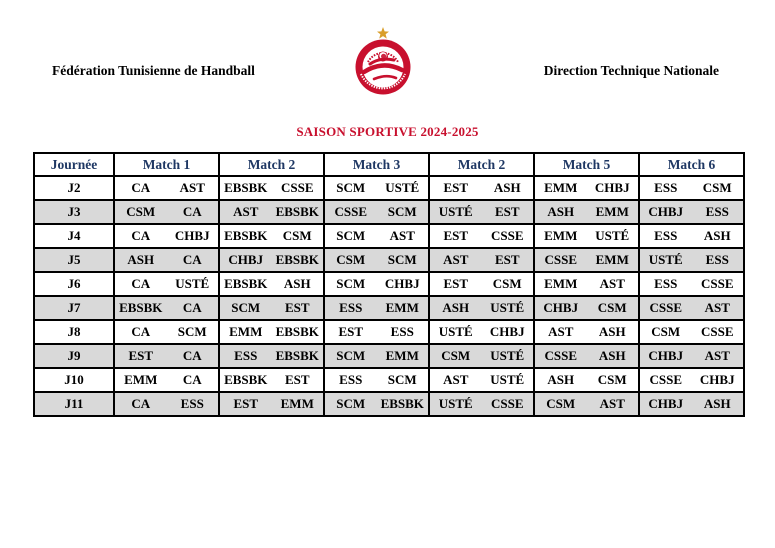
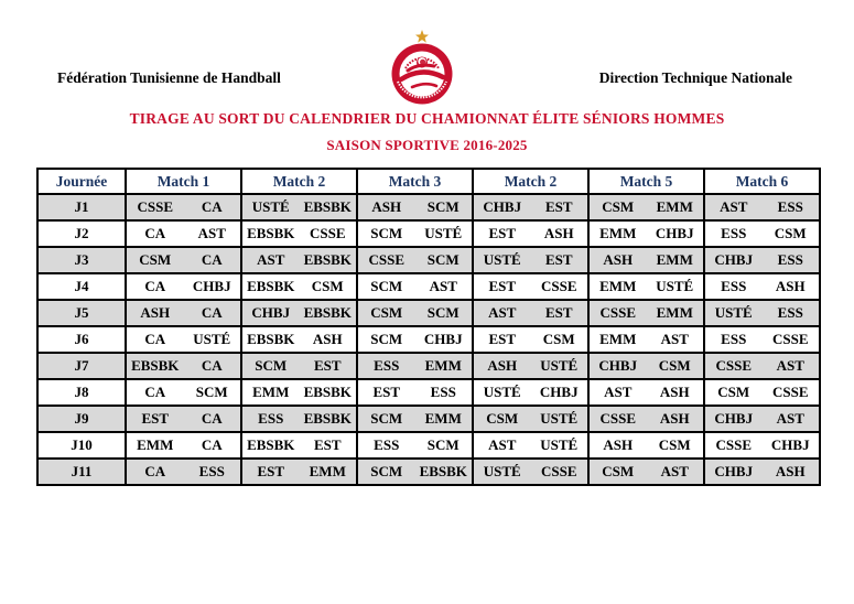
  Fédération Tunisienne de Handball
  Direction Technique Nationale
+ TIRAGE AU SORT DU CALENDRIER DU CHAMIONNAT ÉLITE SÉNIORS HOMMES
- SAISON SPORTIVE 2024-2025
+ SAISON SPORTIVE 2016-2025
  Journée	Match 1	Match 2	Match 3	Match 2	Match 5	Match 6
+ J1	CSSE CA	USTÉ EBSBK	ASH SCM	CHBJ EST	CSM EMM	AST ESS
  J2	CA AST	EBSBK CSSE	SCM USTÉ	EST ASH	EMM CHBJ	ESS CSM
  J3	CSM CA	AST EBSBK	CSSE SCM	USTÉ EST	ASH EMM	CHBJ ESS
  J4	CA CHBJ	EBSBK CSM	SCM AST	EST CSSE	EMM USTÉ	ESS ASH
  J5	ASH CA	CHBJ EBSBK	CSM SCM	AST EST	CSSE EMM	USTÉ ESS
  J6	CA USTÉ	EBSBK ASH	SCM CHBJ	EST CSM	EMM AST	ESS CSSE
  J7	EBSBK CA	SCM EST	ESS EMM	ASH USTÉ	CHBJ CSM	CSSE AST
  J8	CA SCM	EMM EBSBK	EST ESS	USTÉ CHBJ	AST ASH	CSM CSSE
  J9	EST CA	ESS EBSBK	SCM EMM	CSM USTÉ	CSSE ASH	CHBJ AST
  J10	EMM CA	EBSBK EST	ESS SCM	AST USTÉ	ASH CSM	CSSE CHBJ
  J11	CA ESS	EST EMM	SCM EBSBK	USTÉ CSSE	CSM AST	CHBJ ASH
